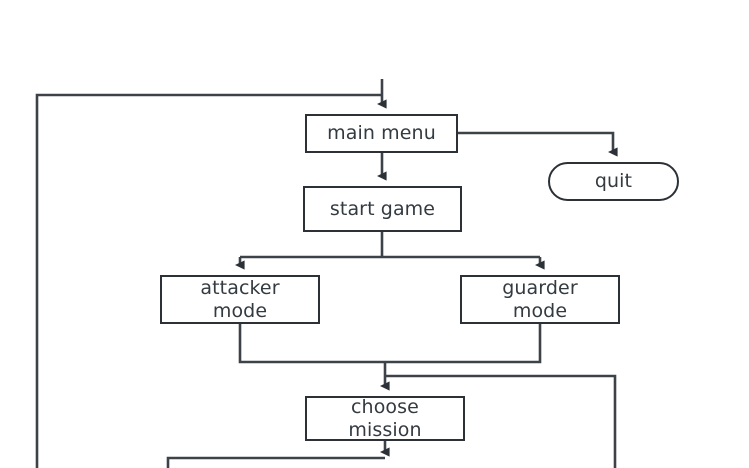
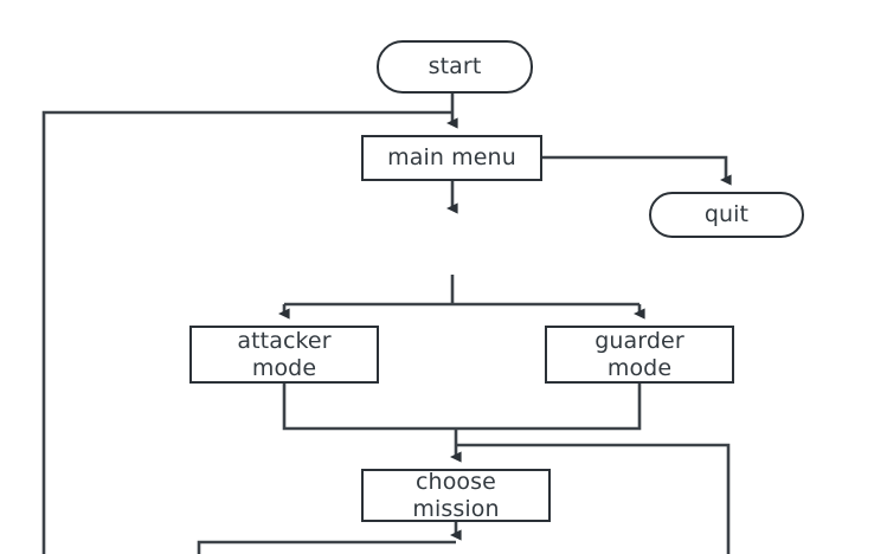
+ start
  main menu
  quit
- start game
  attacker
  mode
  guarder
  mode
  choose
  mission
